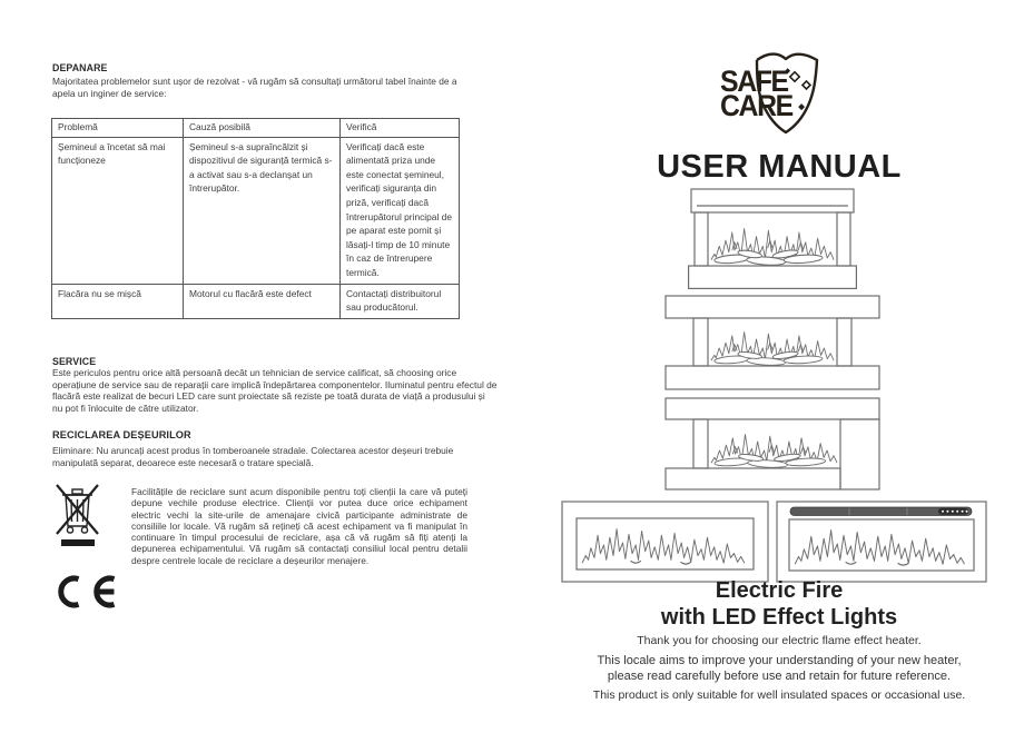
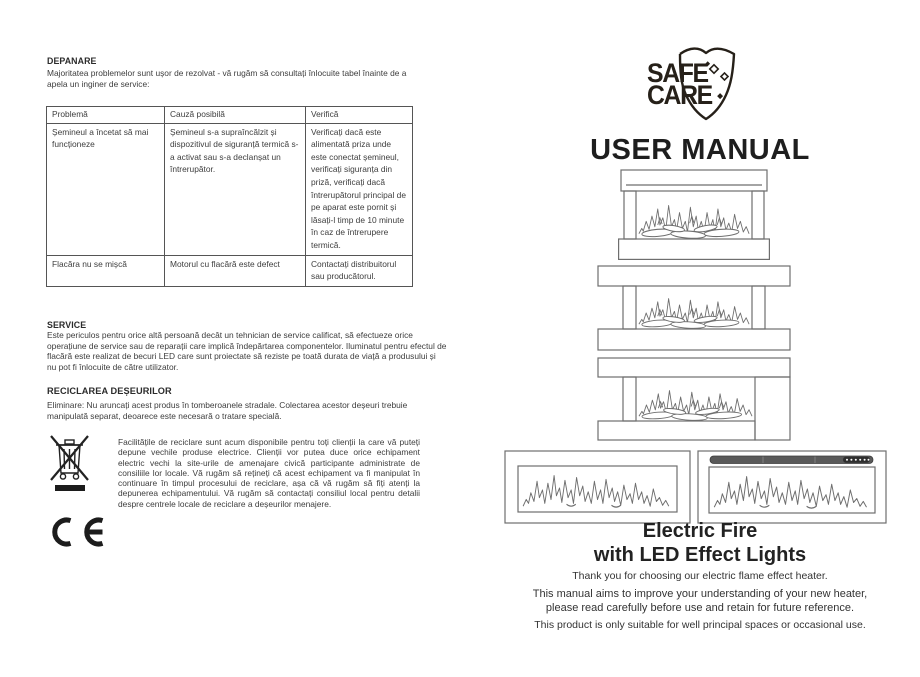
  DEPANARE
- Majoritatea problemelor sunt ușor de rezolvat - vă rugăm să consultați următorul tabel înainte de a apela un inginer de service:
+ Majoritatea problemelor sunt ușor de rezolvat - vă rugăm să consultați înlocuite tabel înainte de a apela un inginer de service:
  Problemă	Cauză posibilă	Verifică
  Șemineul a încetat să mai funcționeze	Șemineul s-a supraîncălzit și dispozitivul de siguranță termică s-a activat sau s-a declanșat un întrerupător.	Verificați dacă este alimentată priza unde este conectat șemineul, verificați siguranța din priză, verificați dacă întrerupătorul principal de pe aparat este pornit și lăsați-l timp de 10 minute în caz de întrerupere termică.
  Flacăra nu se mișcă	Motorul cu flacără este defect	Contactați distribuitorul sau producătorul.
  SERVICE
- Este periculos pentru orice altă persoană decât un tehnician de service calificat, să choosing orice operațiune de service sau de reparații care implică îndepărtarea componentelor. Iluminatul pentru efectul de flacără este realizat de becuri LED care sunt proiectate să reziste pe toată durata de viață a produsului și nu pot fi înlocuite de către utilizator.
+ Este periculos pentru orice altă persoană decât un tehnician de service calificat, să efectueze orice operațiune de service sau de reparații care implică îndepărtarea componentelor. Iluminatul pentru efectul de flacără este realizat de becuri LED care sunt proiectate să reziste pe toată durata de viață a produsului și nu pot fi înlocuite de către utilizator.
  RECICLAREA DEȘEURILOR
  Eliminare: Nu aruncați acest produs în tomberoanele stradale. Colectarea acestor deșeuri trebuie manipulată separat, deoarece este necesară o tratare specială.
  Facilitățile de reciclare sunt acum disponibile pentru toți clienții la care vă puteți depune vechile produse electrice. Clienții vor putea duce orice echipament electric vechi la site-urile de amenajare civică participante administrate de consiliile lor locale. Vă rugăm să rețineți că acest echipament va fi manipulat în continuare în timpul procesului de reciclare, așa că vă rugăm să fiți atenți la depunerea echipamentului. Vă rugăm să contactați consiliul local pentru detalii despre centrele locale de reciclare a deșeurilor menajere.
  SAFE
  CARE
  USER MANUAL
  Electric Fire
  with LED Effect Lights
  Thank you for choosing our electric flame effect heater.
- This locale aims to improve your understanding of your new heater,
+ This manual aims to improve your understanding of your new heater,
  please read carefully before use and retain for future reference.
- This product is only suitable for well insulated spaces or occasional use.
+ This product is only suitable for well principal spaces or occasional use.
